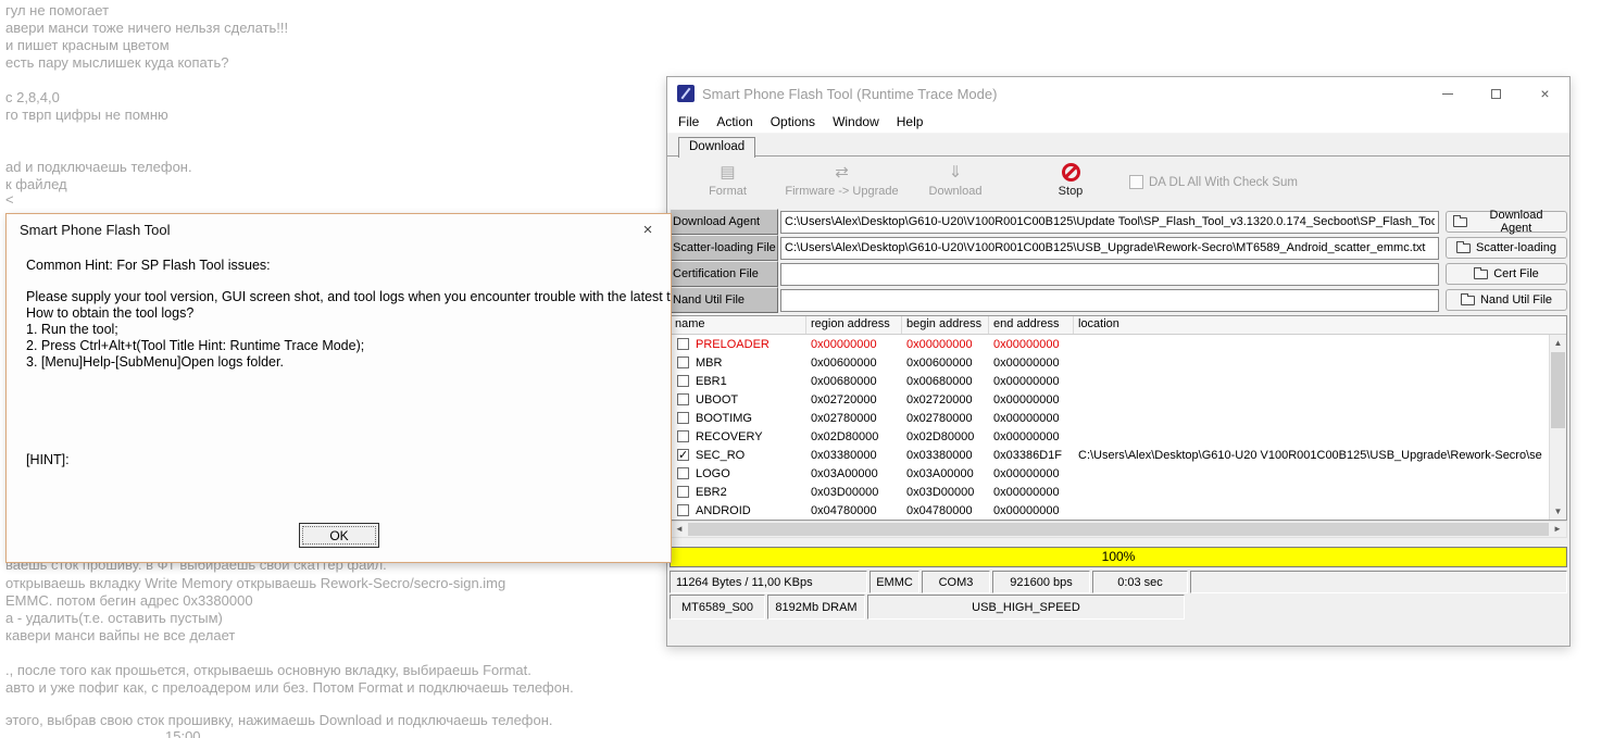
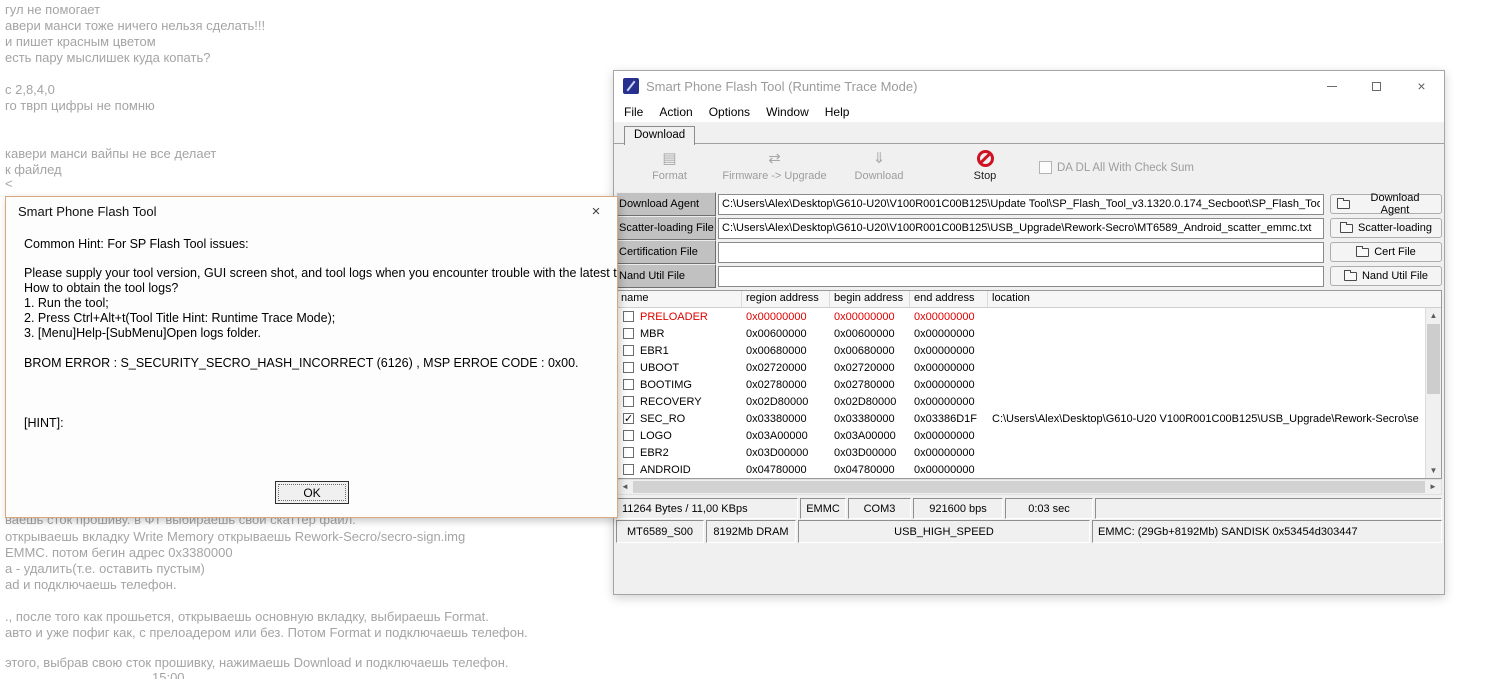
  гул не помогает
  авери манси тоже ничего нельзя сделать!!!
  и пишет красным цветом
  есть пару мыслишек куда копать?
  с 2,8,4,0
  го тврп цифры не помню
- ad и подключаешь телефон.
+ кавери манси вайпы не все делает
  к файлед
  <
  ваешь сток прошиву. в ФТ выбираешь свой скаттер файл.
  открываешь вкладку Write Memory открываешь Rework-Secro/secro-sign.img
  ЕММС. потом бегин адрес 0x3380000
  а - удалить(т.е. оставить пустым)
- кавери манси вайпы не все делает
+ ad и подключаешь телефон.
  ., после того как прошьется, открываешь основную вкладку, выбираешь Format.
  авто и уже пофиг как, с прелоадером или без. Потом Format и подключаешь телефон.
  этого, выбрав свою сток прошивку, нажимаешь Download и подключаешь телефон.
  15:00
  Smart Phone Flash Tool (Runtime Trace Mode)
  ×
  File
  Action
  Options
  Window
  Help
  Download
  ▤
  Format
  ⇄
  Firmware -> Upgrade
  ⇓
  Download
  Stop
  DA DL All With Check Sum
  Download Agent
  C:\Users\Alex\Desktop\G610-U20\V100R001C00B125\Update Tool\SP_Flash_Tool_v3.1320.0.174_Secboot\SP_Flash_To
  Download Agent
  Scatter-loading File
  C:\Users\Alex\Desktop\G610-U20\V100R001C00B125\USB_Upgrade\Rework-Secro\MT6589_Android_scatter_emmc.txt
  Scatter-loading
  Certification File
  Cert File
  Nand Util File
  Nand Util File
  name
  region address
  begin address
  end address
  location
  PRELOADER
  0x00000000
  0x00000000
  0x00000000
  MBR
  0x00600000
  0x00600000
  0x00000000
  EBR1
  0x00680000
  0x00680000
  0x00000000
  UBOOT
  0x02720000
  0x02720000
  0x00000000
  BOOTIMG
  0x02780000
  0x02780000
  0x00000000
  RECOVERY
  0x02D80000
  0x02D80000
  0x00000000
  SEC_RO
  0x03380000
  0x03380000
  0x03386D1F
  C:\Users\Alex\Desktop\G610-U20 V100R001C00B125\USB_Upgrade\Rework-Secro\se
  LOGO
  0x03A00000
  0x03A00000
  0x00000000
  EBR2
  0x03D00000
  0x03D00000
  0x00000000
  ANDROID
  0x04780000
  0x04780000
  0x00000000
  ▲
  ▼
  ◄
  ►
- 100%
  11264 Bytes / 11,00 KBps
  EMMC
  COM3
  921600 bps
  0:03 sec
  MT6589_S00
  8192Mb DRAM
  USB_HIGH_SPEED
+ EMMC: (29Gb+8192Mb) SANDISK 0x53454d303447
  Smart Phone Flash Tool
  ×
  Common Hint: For SP Flash Tool issues:
  Please supply your tool version, GUI screen shot, and tool logs when you encounter trouble with the latest t
  How to obtain the tool logs?
  1. Run the tool;
  2. Press Ctrl+Alt+t(Tool Title Hint: Runtime Trace Mode);
  3. [Menu]Help-[SubMenu]Open logs folder.
+ BROM ERROR : S_SECURITY_SECRO_HASH_INCORRECT (6126) , MSP ERROE CODE : 0x00.
  [HINT]:
  OK
